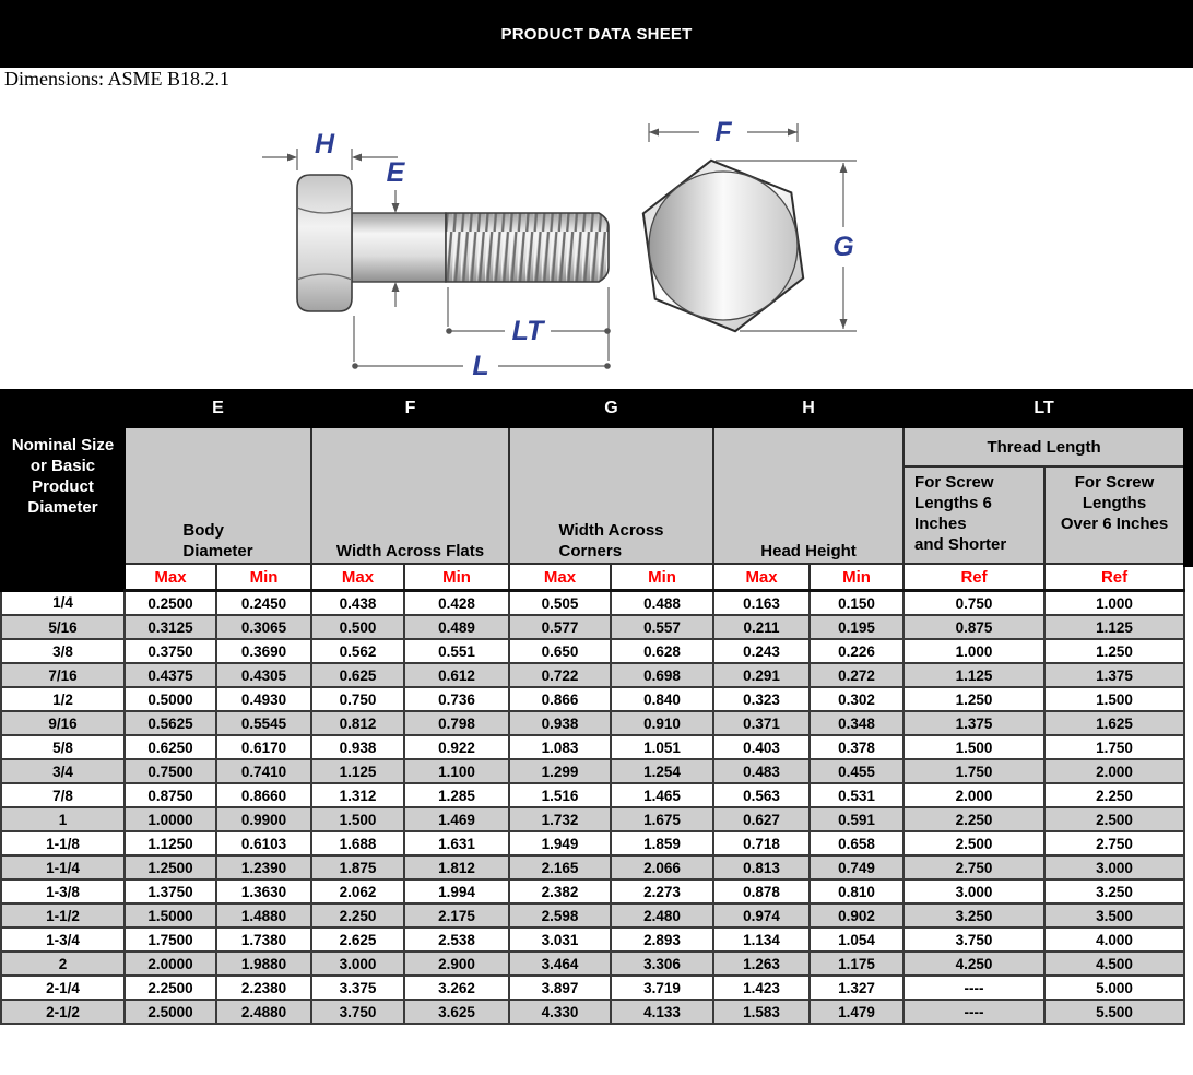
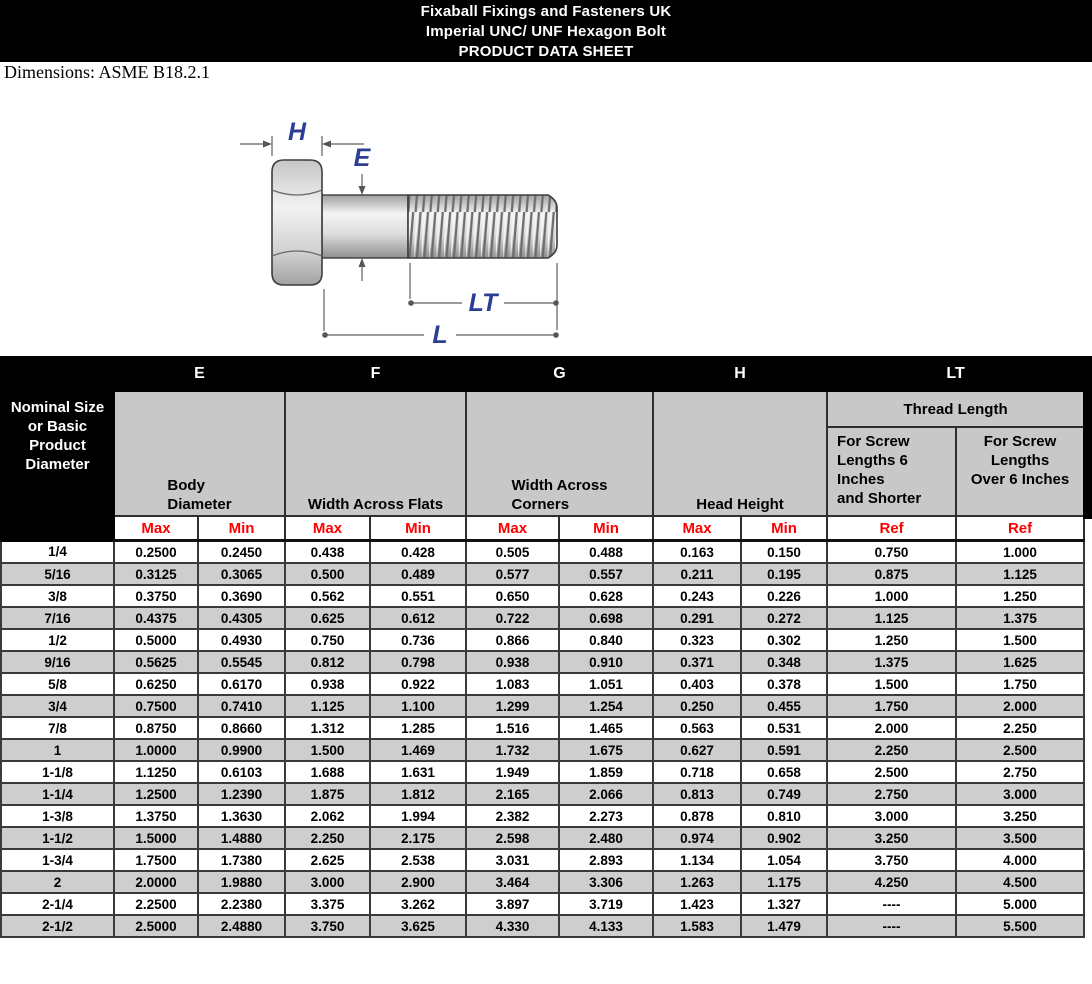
+ Fixaball Fixings and Fasteners UK
+ Imperial UNC/ UNF Hexagon Bolt
  PRODUCT DATA SHEET
  Dimensions: ASME B18.2.1
  H
  E
  LT
  L
- F
- G
  Nominal Size or Basic Product Diameter	E	F	G	H	LT
  Body Diameter	Width Across Flats	Width Across Corners	Head Height	Thread Length
  For Screw Lengths 6 Inches and Shorter	For Screw Lengths Over 6 Inches
  Max	Min	Max	Min	Max	Min	Max	Min	Ref	Ref
  1/4	0.2500	0.2450	0.438	0.428	0.505	0.488	0.163	0.150	0.750	1.000
  5/16	0.3125	0.3065	0.500	0.489	0.577	0.557	0.211	0.195	0.875	1.125
  3/8	0.3750	0.3690	0.562	0.551	0.650	0.628	0.243	0.226	1.000	1.250
  7/16	0.4375	0.4305	0.625	0.612	0.722	0.698	0.291	0.272	1.125	1.375
  1/2	0.5000	0.4930	0.750	0.736	0.866	0.840	0.323	0.302	1.250	1.500
  9/16	0.5625	0.5545	0.812	0.798	0.938	0.910	0.371	0.348	1.375	1.625
  5/8	0.6250	0.6170	0.938	0.922	1.083	1.051	0.403	0.378	1.500	1.750
- 3/4	0.7500	0.7410	1.125	1.100	1.299	1.254	0.483	0.455	1.750	2.000
+ 3/4	0.7500	0.7410	1.125	1.100	1.299	1.254	0.250	0.455	1.750	2.000
  7/8	0.8750	0.8660	1.312	1.285	1.516	1.465	0.563	0.531	2.000	2.250
  1	1.0000	0.9900	1.500	1.469	1.732	1.675	0.627	0.591	2.250	2.500
  1-1/8	1.1250	0.6103	1.688	1.631	1.949	1.859	0.718	0.658	2.500	2.750
  1-1/4	1.2500	1.2390	1.875	1.812	2.165	2.066	0.813	0.749	2.750	3.000
  1-3/8	1.3750	1.3630	2.062	1.994	2.382	2.273	0.878	0.810	3.000	3.250
  1-1/2	1.5000	1.4880	2.250	2.175	2.598	2.480	0.974	0.902	3.250	3.500
  1-3/4	1.7500	1.7380	2.625	2.538	3.031	2.893	1.134	1.054	3.750	4.000
  2	2.0000	1.9880	3.000	2.900	3.464	3.306	1.263	1.175	4.250	4.500
  2-1/4	2.2500	2.2380	3.375	3.262	3.897	3.719	1.423	1.327	----	5.000
  2-1/2	2.5000	2.4880	3.750	3.625	4.330	4.133	1.583	1.479	----	5.500
